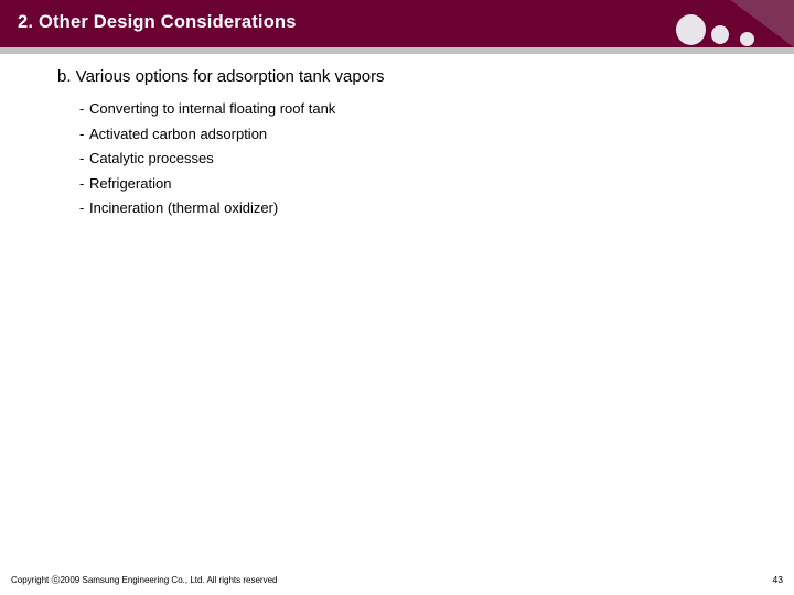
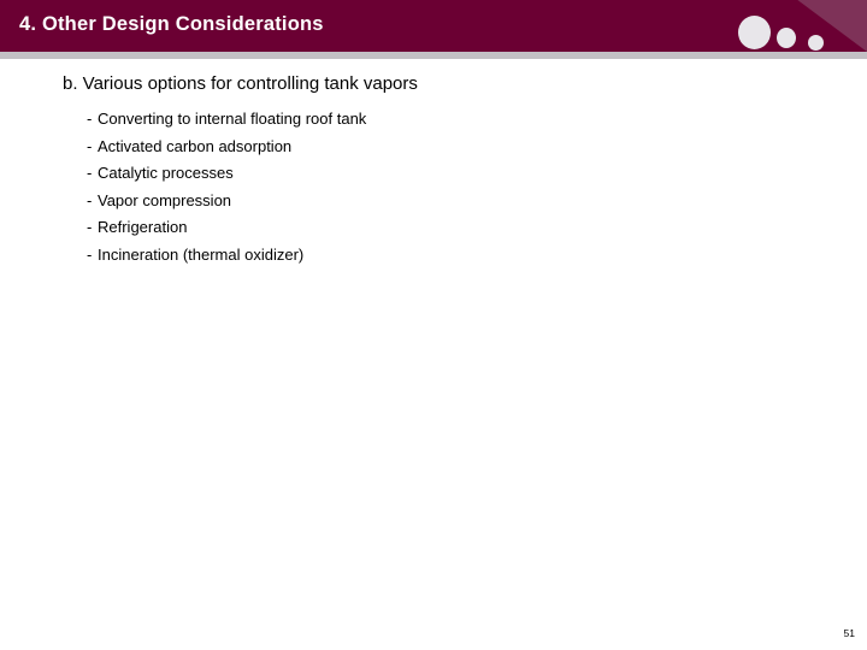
- 2. Other Design Considerations
+ 4. Other Design Considerations
- b. Various options for adsorption tank vapors
+ b. Various options for controlling tank vapors
  - Converting to internal floating roof tank
  - Activated carbon adsorption
  - Catalytic processes
+ - Vapor compression
  - Refrigeration
  - Incineration (thermal oxidizer)
- Copyright ⓒ2009 Samsung Engineering Co., Ltd. All rights reserved
- 43
+ 51
